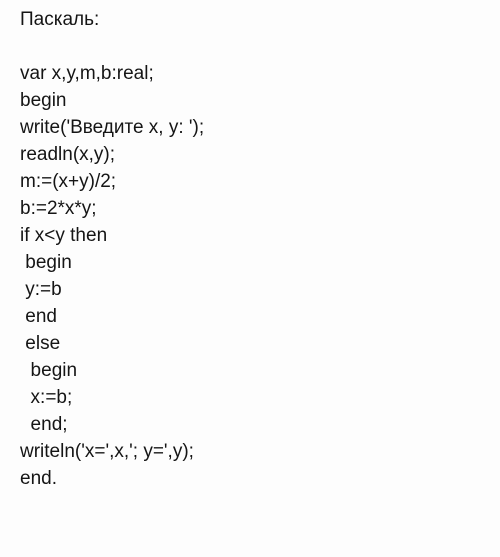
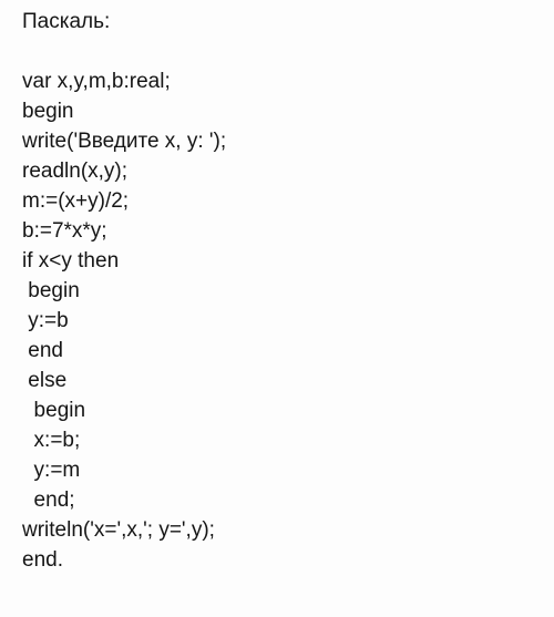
  Паскаль:
  var x,y,m,b:real;
  begin
  write('Введите x, y: ');
  readln(x,y);
  m:=(x+y)/2;
- b:=2*x*y;
+ b:=7*x*y;
  if x<y then
  begin
  y:=b
  end
  else
  begin
  x:=b;
+ y:=m
  end;
  writeln('x=',x,'; y=',y);
  end.
